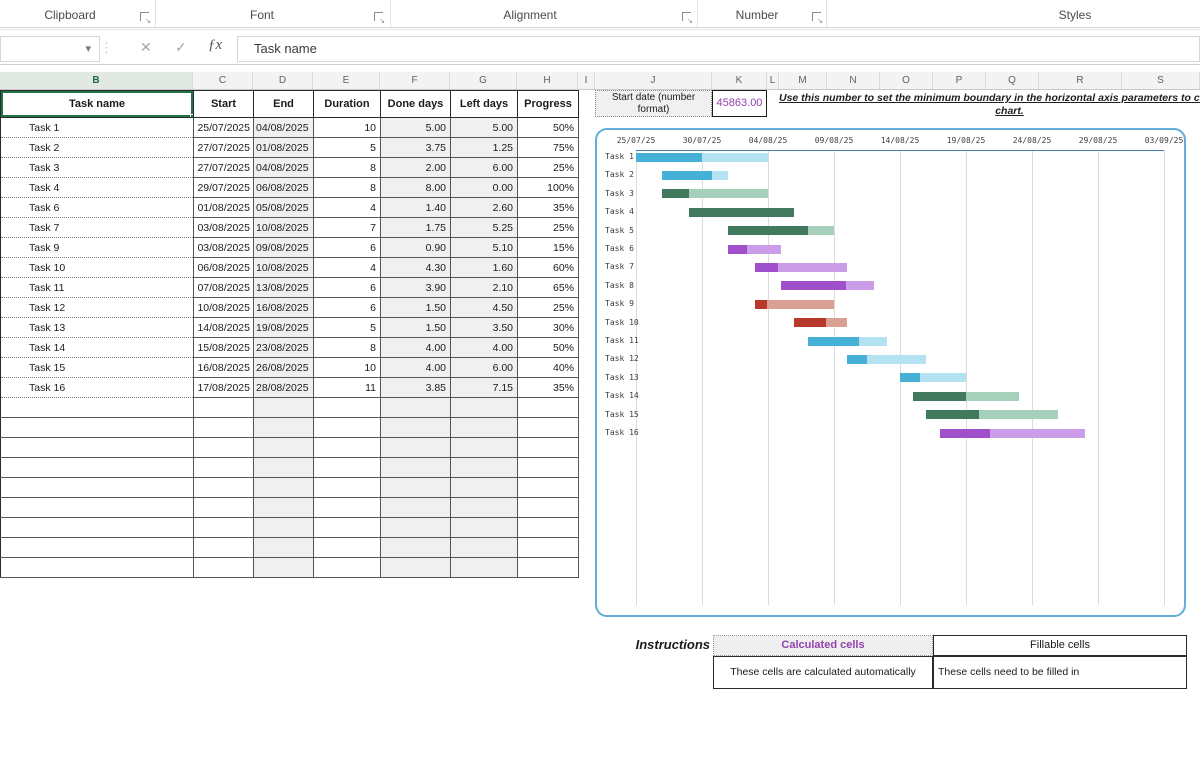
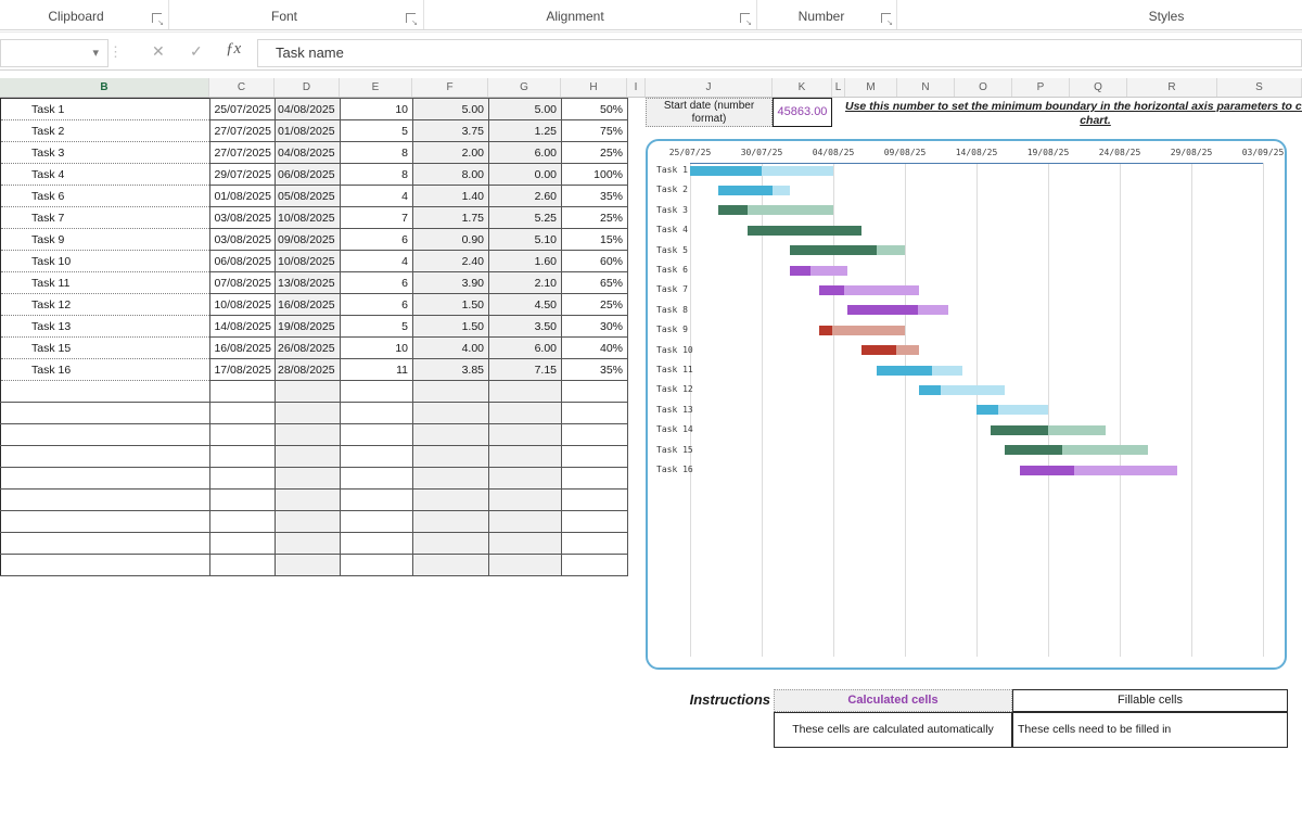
  Clipboard
  Font
  Alignment
  Number
  Styles
  ▾
  ⋮
  ✕
  ✓
  ƒx
  Task name
  B
  C
  D
  E
  F
  G
  H
  I
  J
  K
  L
  M
  N
  O
  P
  Q
  R
  S
- Task name	Start	End	Duration	Done days	Left days	Progress
  Task 1	25/07/2025	04/08/2025	10	5.00	5.00	50%
  Task 2	27/07/2025	01/08/2025	5	3.75	1.25	75%
  Task 3	27/07/2025	04/08/2025	8	2.00	6.00	25%
  Task 4	29/07/2025	06/08/2025	8	8.00	0.00	100%
  Task 6	01/08/2025	05/08/2025	4	1.40	2.60	35%
  Task 7	03/08/2025	10/08/2025	7	1.75	5.25	25%
  Task 9	03/08/2025	09/08/2025	6	0.90	5.10	15%
- Task 10	06/08/2025	10/08/2025	4	4.30	1.60	60%
+ Task 10	06/08/2025	10/08/2025	4	2.40	1.60	60%
  Task 11	07/08/2025	13/08/2025	6	3.90	2.10	65%
  Task 12	10/08/2025	16/08/2025	6	1.50	4.50	25%
  Task 13	14/08/2025	19/08/2025	5	1.50	3.50	30%
- Task 14	15/08/2025	23/08/2025	8	4.00	4.00	50%
  Task 15	16/08/2025	26/08/2025	10	4.00	6.00	40%
  Task 16	17/08/2025	28/08/2025	11	3.85	7.15	35%
  Start date (number format)
  45863.00
  Use this number to set the minimum boundary in the horizontal axis parameters to c
  chart.
  25/07/25
  30/07/25
  04/08/25
  09/08/25
  14/08/25
  19/08/25
  24/08/25
  29/08/25
  03/09/25
  Task 1
  Task 2
  Task 3
  Task 4
  Task 5
  Task 6
  Task 7
  Task 8
  Task 9
  Task 10
  Task 11
  Task 12
  Task 13
  Task 14
  Task 15
  Task 16
  Instructions
  Calculated cells
  Fillable cells
  These cells are calculated automatically
  These cells need to be filled in
